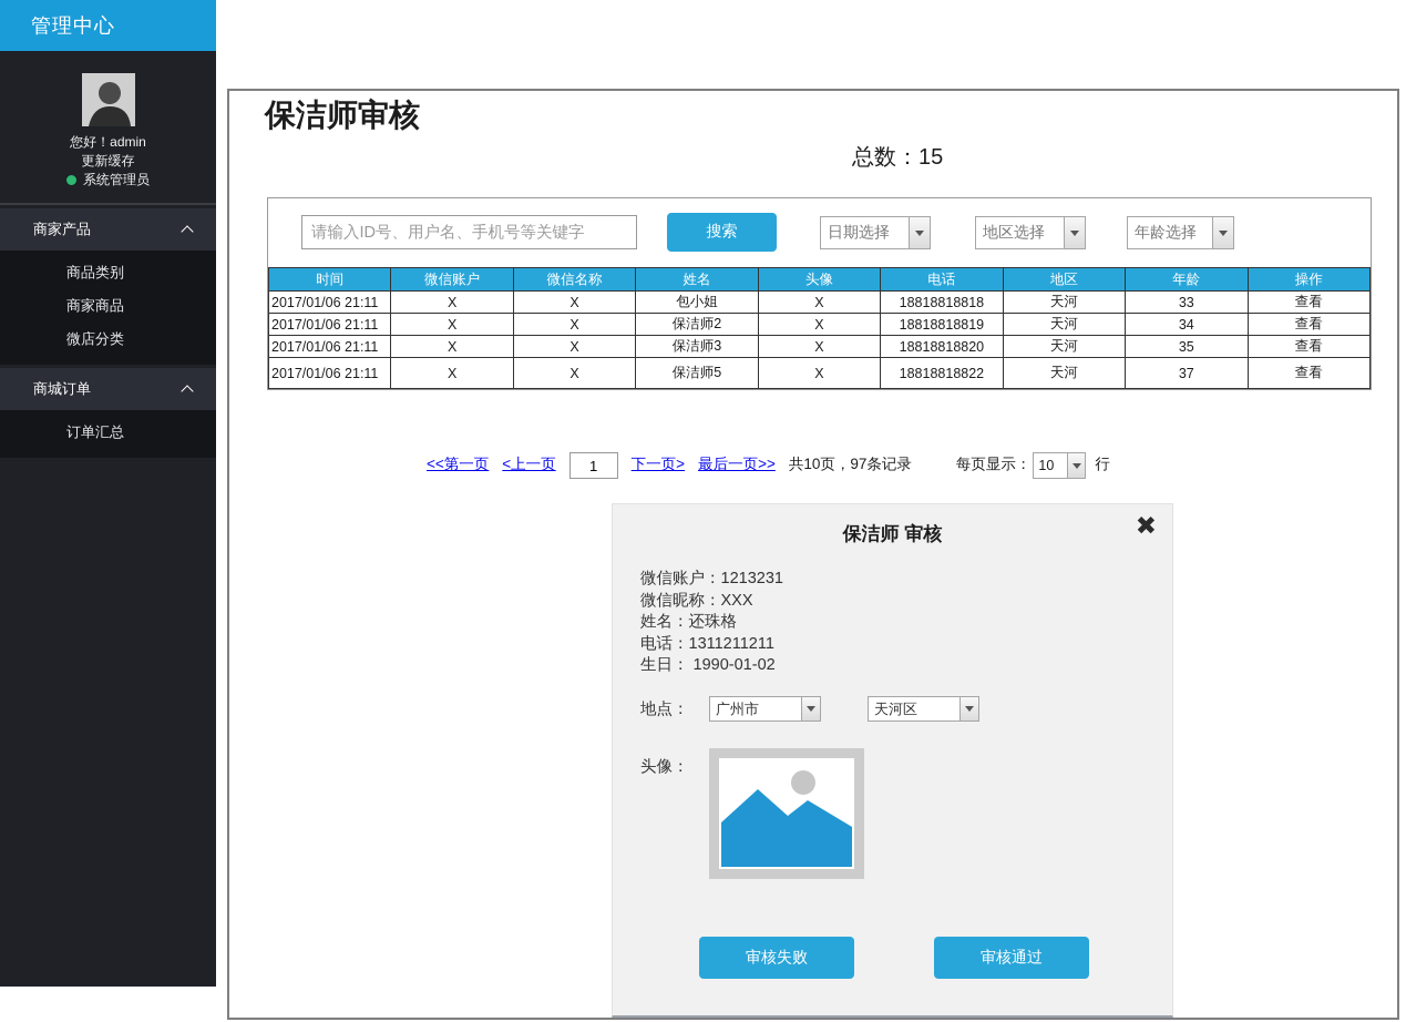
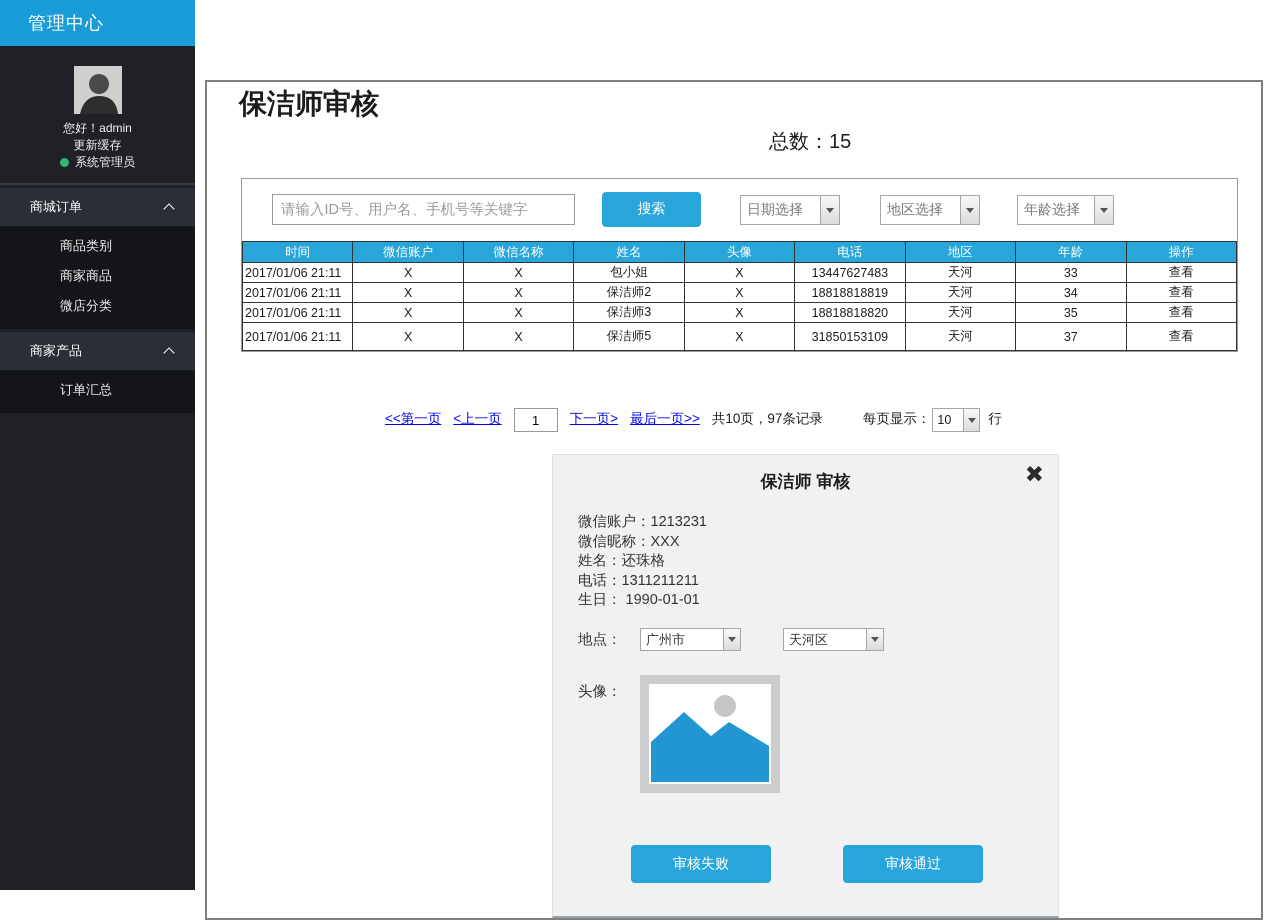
  管理中心
  您好！admin
  更新缓存
  系统管理员
- 商家产品
+ 商城订单
  商品类别
  商家商品
  微店分类
- 商城订单
+ 商家产品
  订单汇总
  保洁师审核
  总数：15
  请输入ID号、用户名、手机号等关键字
  搜索
  日期选择
  地区选择
  年龄选择
  时间	微信账户	微信名称	姓名	头像	电话	地区	年龄	操作
- 2017/01/06 21:11	X	X	包小姐	X	18818818818	天河	33	查看
+ 2017/01/06 21:11	X	X	包小姐	X	13447627483	天河	33	查看
  2017/01/06 21:11	X	X	保洁师2	X	18818818819	天河	34	查看
  2017/01/06 21:11	X	X	保洁师3	X	18818818820	天河	35	查看
- 2017/01/06 21:11	X	X	保洁师5	X	18818818822	天河	37	查看
+ 2017/01/06 21:11	X	X	保洁师5	X	31850153109	天河	37	查看
  <<第一页
  <上一页
  1
  下一页>
  最后一页>>
  共10页，97条记录
  每页显示：
  10
  行
  保洁师 审核
  ✖
  微信账户：1213231
  微信昵称：XXX
  姓名：还珠格
  电话：1311211211
- 生日： 1990-01-02
+ 生日： 1990-01-01
  地点：
  广州市
  天河区
  头像：
  审核失败
  审核通过
